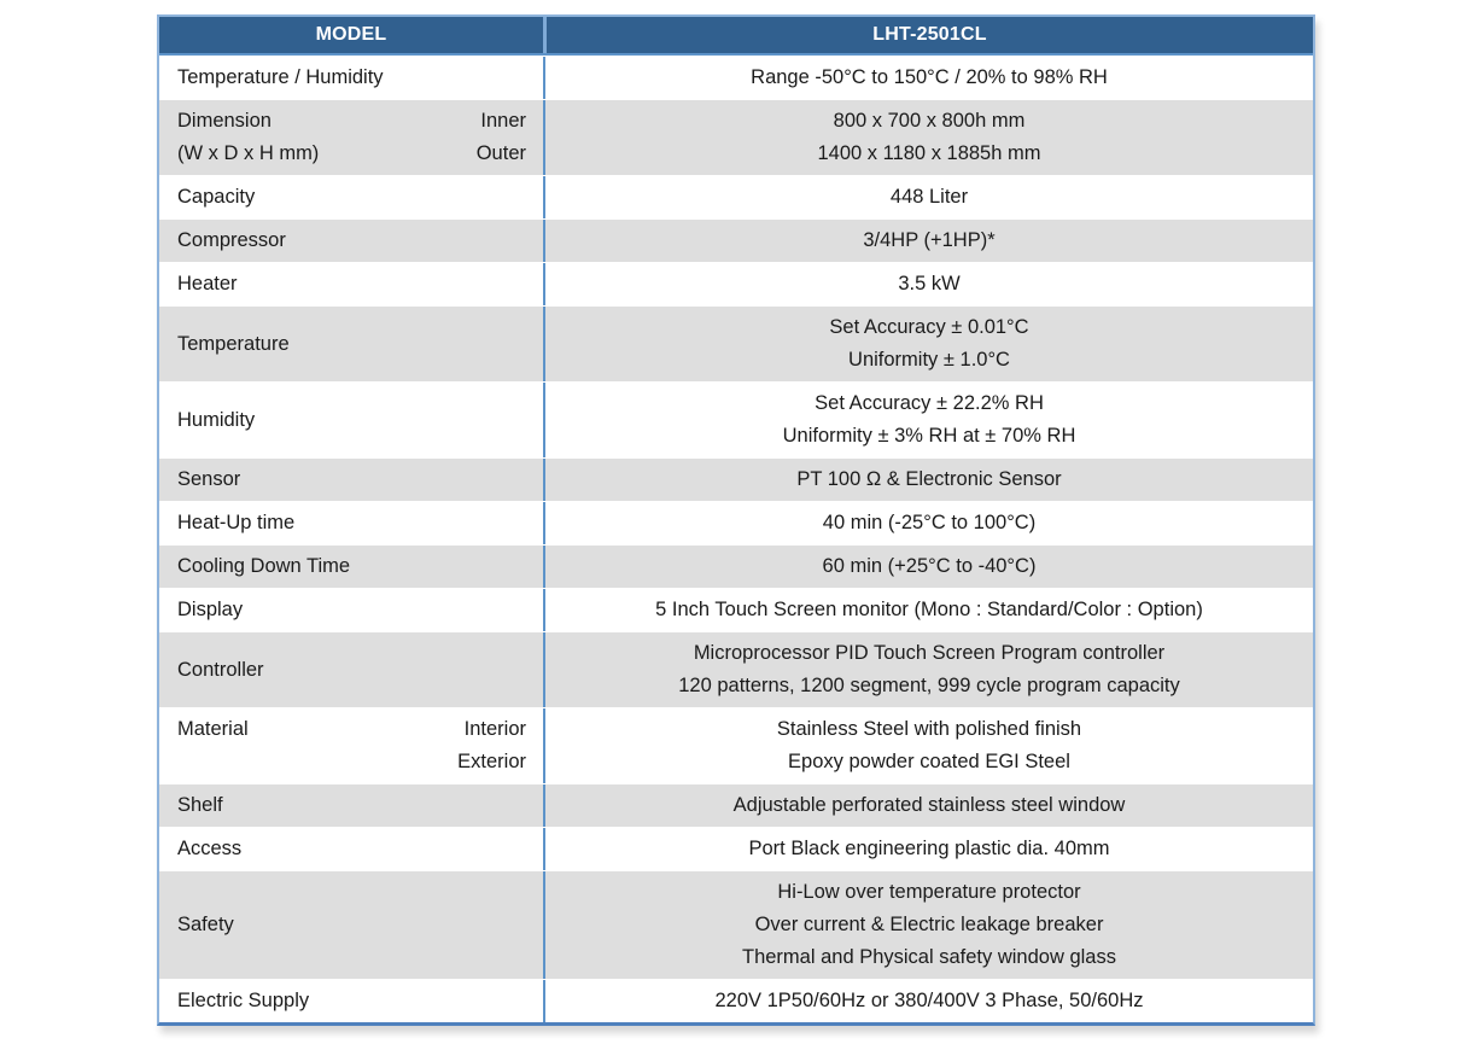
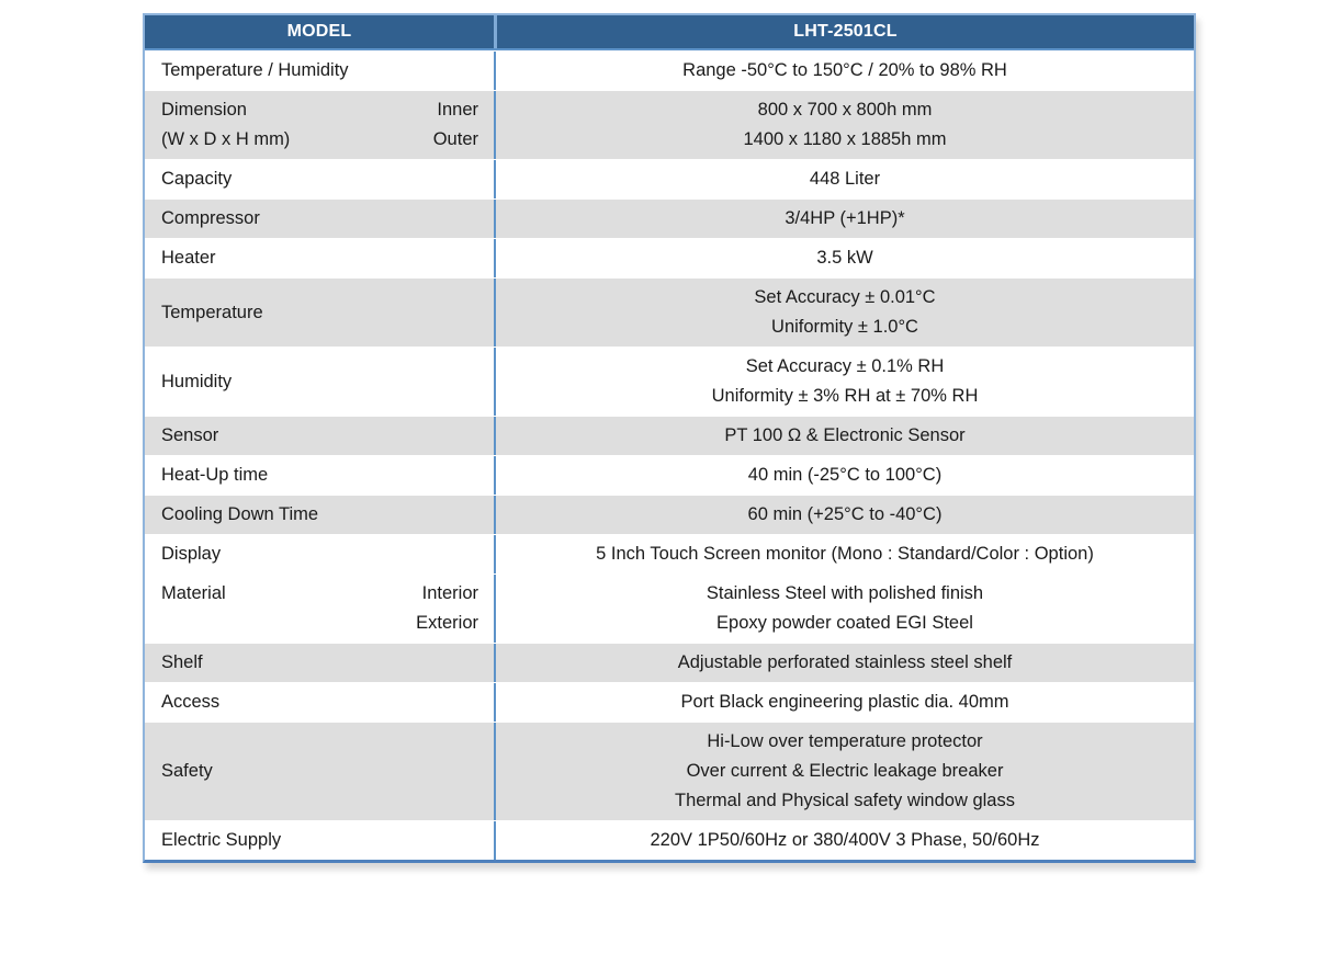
  MODEL
  LHT-2501CL
  Temperature / Humidity
  Range -50°C to 150°C / 20% to 98% RH
  Dimension
  Inner
  (W x D x H mm)
  Outer
  800 x 700 x 800h mm
  1400 x 1180 x 1885h mm
  Capacity
  448 Liter
  Compressor
  3/4HP (+1HP)*
  Heater
  3.5 kW
  Temperature
  Set Accuracy ± 0.01°C
  Uniformity ± 1.0°C
  Humidity
- Set Accuracy ± 22.2% RH
+ Set Accuracy ± 0.1% RH
  Uniformity ± 3% RH at ± 70% RH
  Sensor
  PT 100 Ω & Electronic Sensor
  Heat-Up time
  40 min (-25°C to 100°C)
  Cooling Down Time
  60 min (+25°C to -40°C)
  Display
  5 Inch Touch Screen monitor (Mono : Standard/Color : Option)
- Controller
- Microprocessor PID Touch Screen Program controller
- 120 patterns, 1200 segment, 999 cycle program capacity
  Material
  Interior
  Exterior
  Stainless Steel with polished finish
  Epoxy powder coated EGI Steel
  Shelf
- Adjustable perforated stainless steel window
+ Adjustable perforated stainless steel shelf
  Access
  Port Black engineering plastic dia. 40mm
  Safety
  Hi-Low over temperature protector
  Over current & Electric leakage breaker
  Thermal and Physical safety window glass
  Electric Supply
  220V 1P50/60Hz or 380/400V 3 Phase, 50/60Hz
